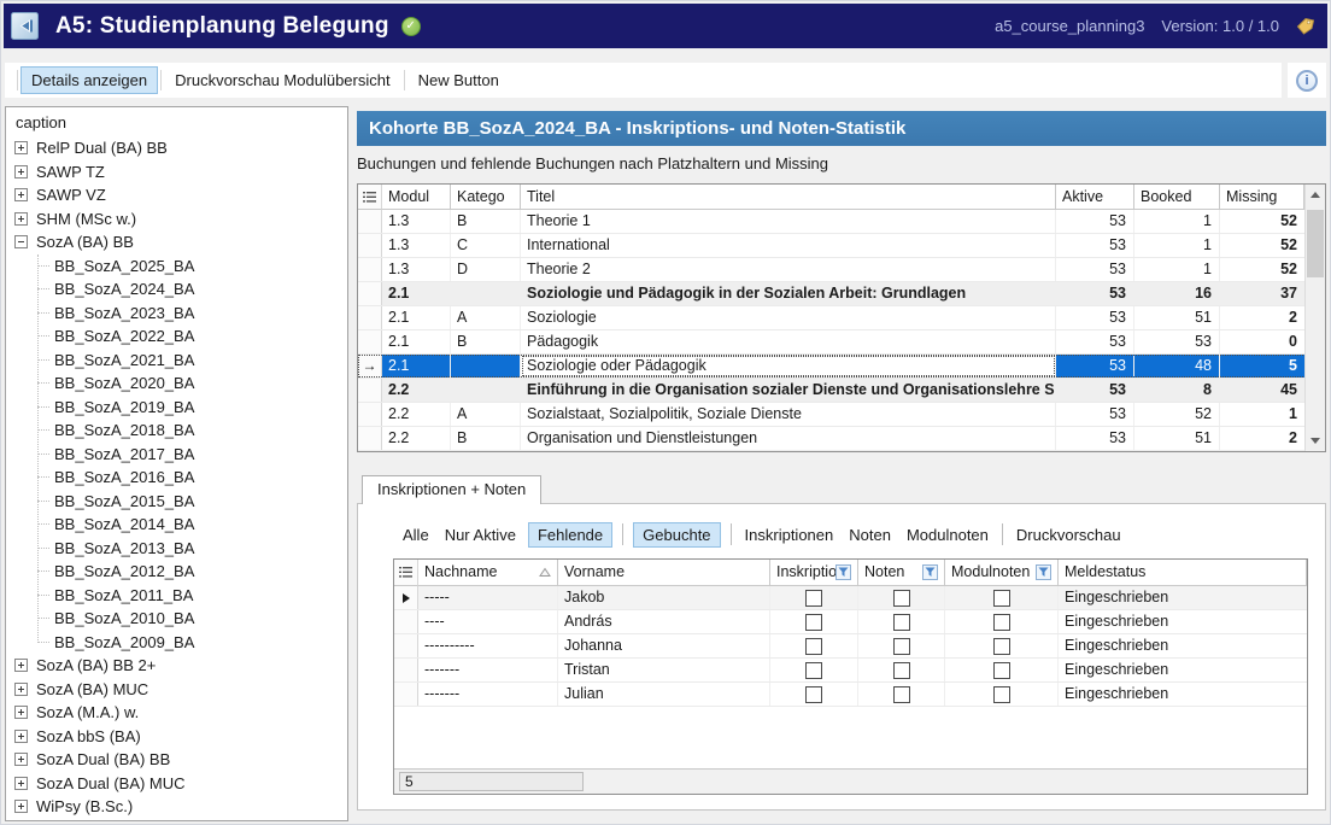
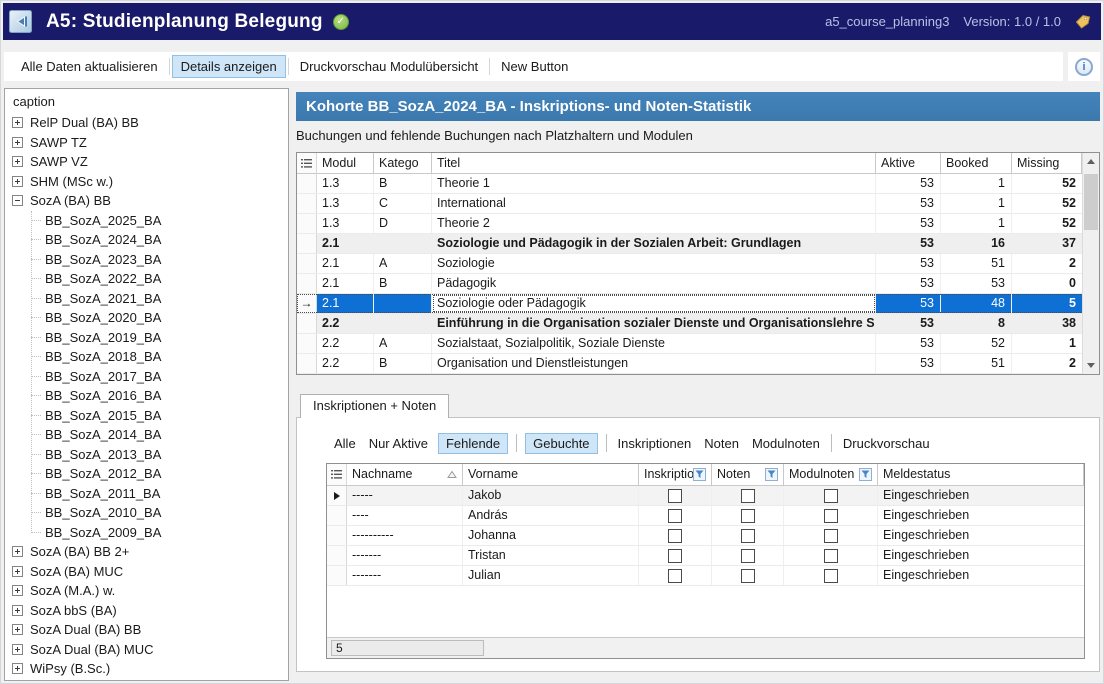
  A5: Studienplanung Belegung
  ✓
  a5_course_planning3
  Version: 1.0 / 1.0
+ Alle Daten aktualisieren
  Details anzeigen
  Druckvorschau Modulübersicht
  New Button
  i
  caption
  RelP Dual (BA) BB
  SAWP TZ
  SAWP VZ
  SHM (MSc w.)
  SozA (BA) BB
  BB_SozA_2025_BA
  BB_SozA_2024_BA
  BB_SozA_2023_BA
  BB_SozA_2022_BA
  BB_SozA_2021_BA
  BB_SozA_2020_BA
  BB_SozA_2019_BA
  BB_SozA_2018_BA
  BB_SozA_2017_BA
  BB_SozA_2016_BA
  BB_SozA_2015_BA
  BB_SozA_2014_BA
  BB_SozA_2013_BA
  BB_SozA_2012_BA
  BB_SozA_2011_BA
  BB_SozA_2010_BA
  BB_SozA_2009_BA
  SozA (BA) BB 2+
  SozA (BA) MUC
  SozA (M.A.) w.
  SozA bbS (BA)
  SozA Dual (BA) BB
  SozA Dual (BA) MUC
  WiPsy (B.Sc.)
  Kohorte BB_SozA_2024_BA - Inskriptions- und Noten-Statistik
- Buchungen und fehlende Buchungen nach Platzhaltern und Missing
+ Buchungen und fehlende Buchungen nach Platzhaltern und Modulen
  Modul
  Katego
  Titel
  Aktive
  Booked
  Missing
  1.3
  B
  Theorie 1
  53
  1
  52
  1.3
  C
  International
  53
  1
  52
  1.3
  D
  Theorie 2
  53
  1
  52
  2.1
  Soziologie und Pädagogik in der Sozialen Arbeit: Grundlagen
  53
  16
  37
  2.1
  A
  Soziologie
  53
  51
  2
  2.1
  B
  Pädagogik
  53
  53
  0
  →
  2.1
  Soziologie oder Pädagogik
  53
  48
  5
  2.2
  Einführung in die Organisation sozialer Dienste und Organisationslehre S
  53
  8
- 45
+ 38
  2.2
  A
  Sozialstaat, Sozialpolitik, Soziale Dienste
  53
  52
  1
  2.2
  B
  Organisation und Dienstleistungen
  53
  51
  2
  Inskriptionen + Noten
  Alle
  Nur Aktive
  Fehlende
  Gebuchte
  Inskriptionen
  Noten
  Modulnoten
  Druckvorschau
  Nachname
  Vorname
  Inskriptio
  Noten
  Modulnoten
  Meldestatus
  -----
  Jakob
  Eingeschrieben
  ----
  András
  Eingeschrieben
  ----------
  Johanna
  Eingeschrieben
  -------
  Tristan
  Eingeschrieben
  -------
  Julian
  Eingeschrieben
  5
